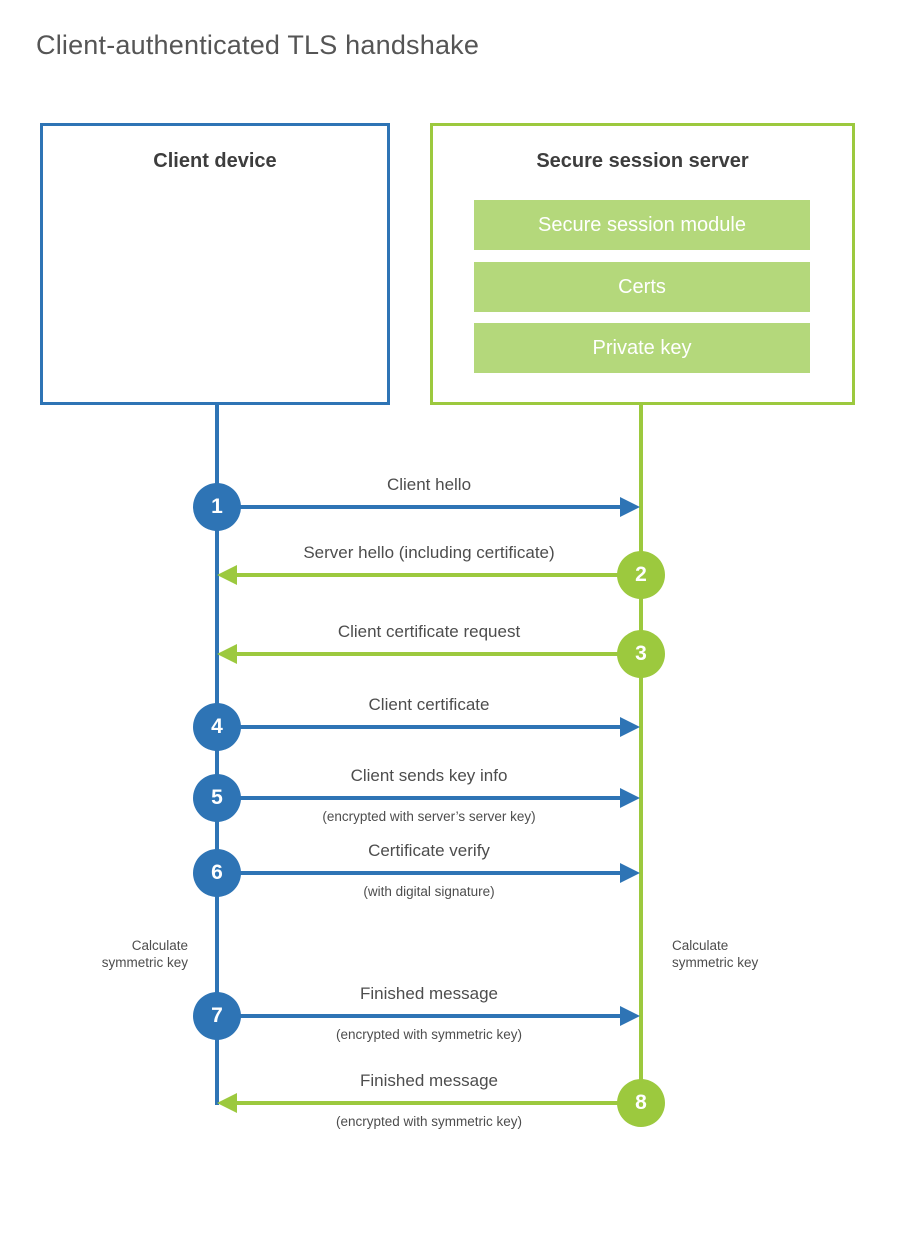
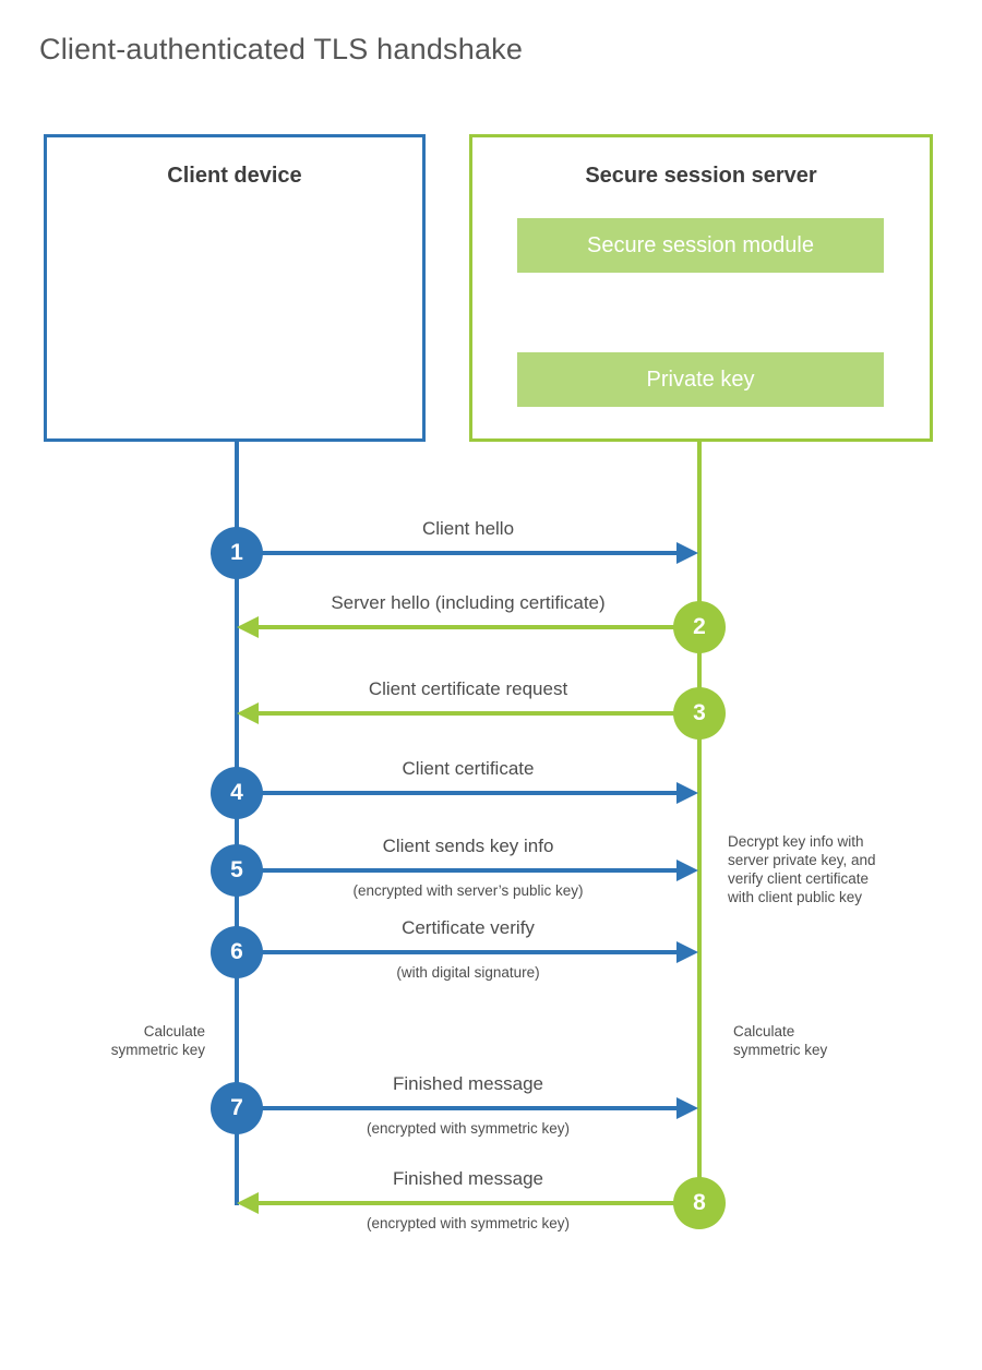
  Client-authenticated TLS handshake
  Client device
  Secure session server
  Secure session module
- Certs
  Private key
  Client hello
  1
  Server hello (including certificate)
  2
  Client certificate request
  3
  Client certificate
  4
  Client sends key info
- (encrypted with server’s server key)
+ (encrypted with server’s public key)
  5
  Certificate verify
  (with digital signature)
  6
  Finished message
  (encrypted with symmetric key)
  7
  Finished message
  (encrypted with symmetric key)
  8
+ Decrypt key info with
+ server private key, and
+ verify client certificate
+ with client public key
  Calculate
  symmetric key
  Calculate
  symmetric key
